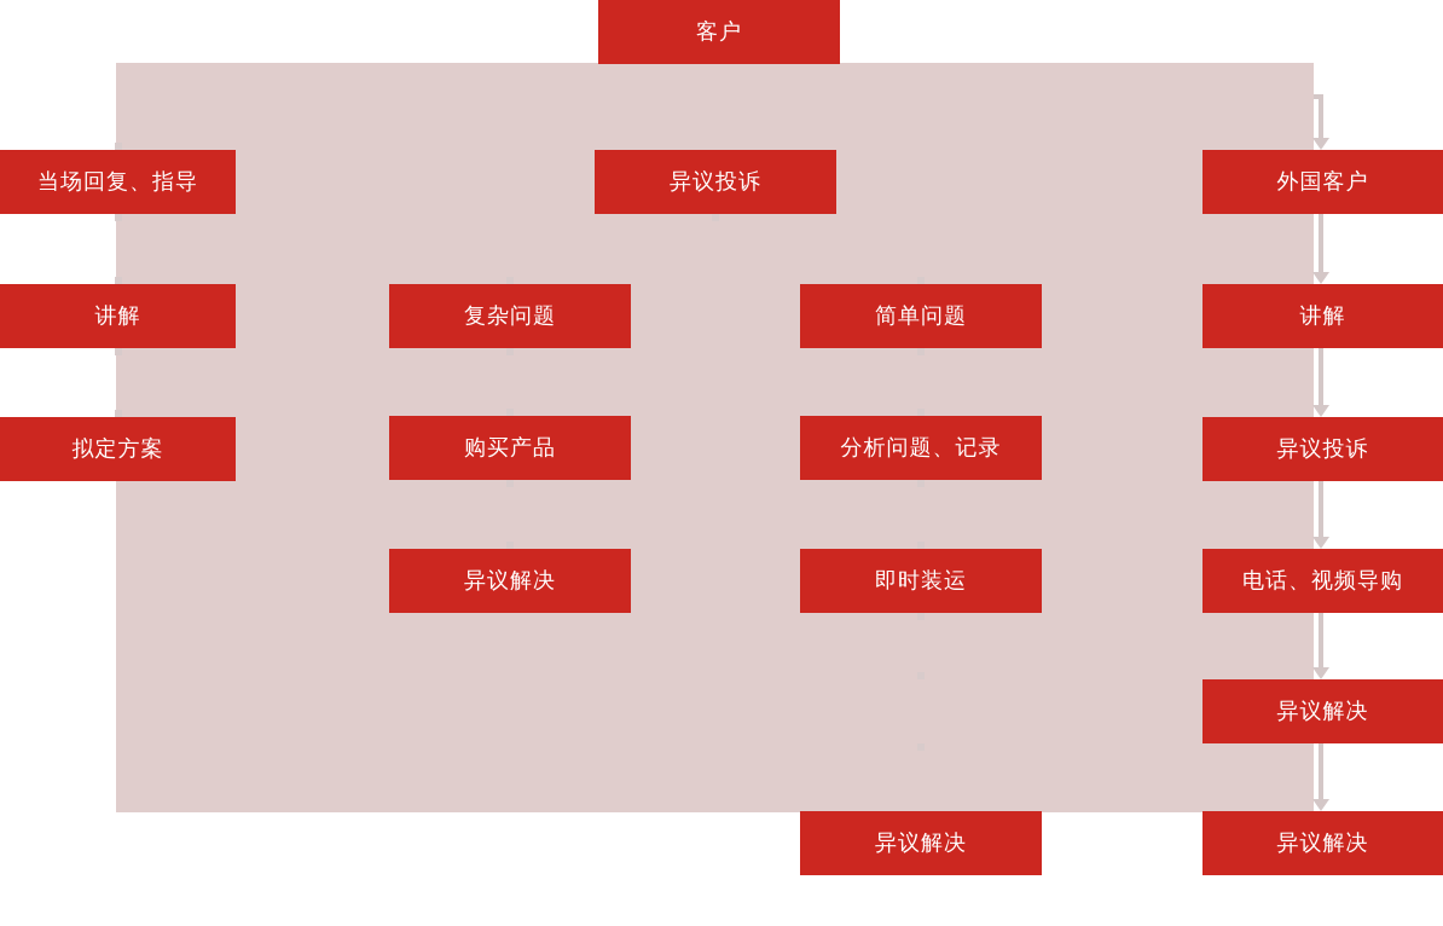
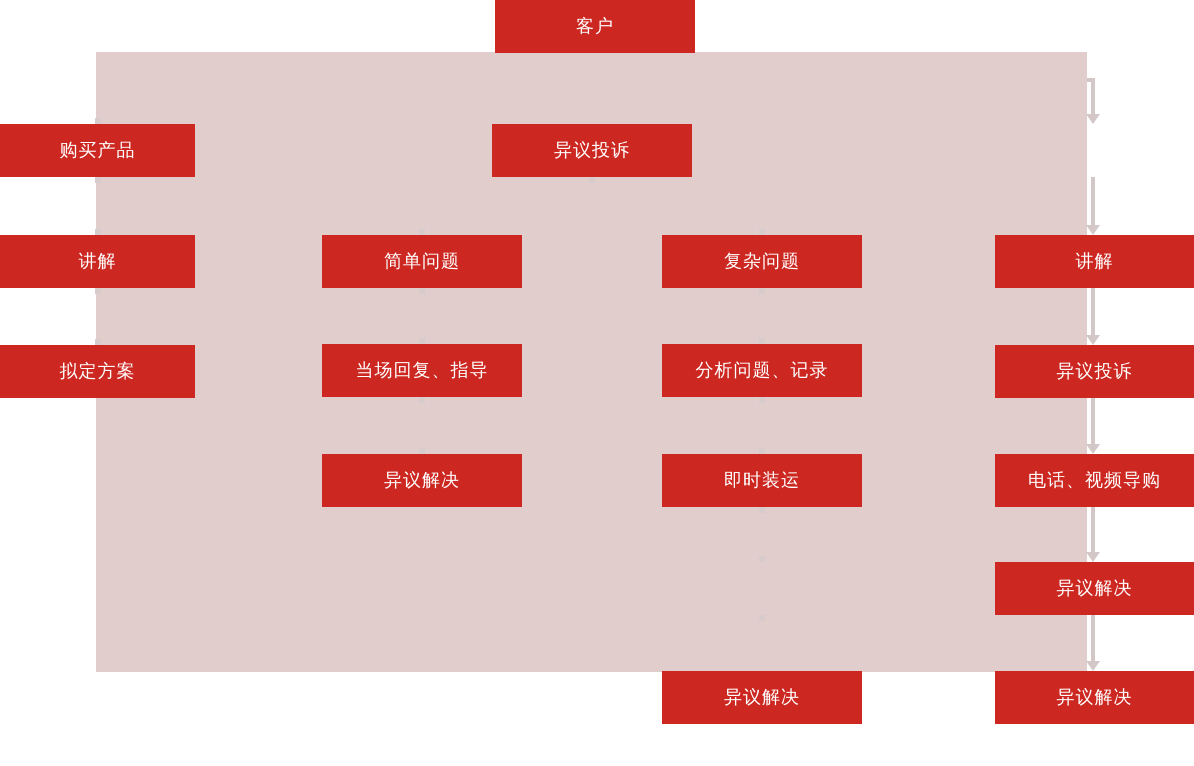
  客户
- 当场回复、指导
+ 购买产品
  讲解
  拟定方案
  异议投诉
- 复杂问题
+ 简单问题
- 购买产品
+ 当场回复、指导
  异议解决
- 简单问题
+ 复杂问题
  分析问题、记录
  即时装运
  异议解决
- 外国客户
  讲解
  异议投诉
  电话、视频导购
  异议解决
  异议解决
